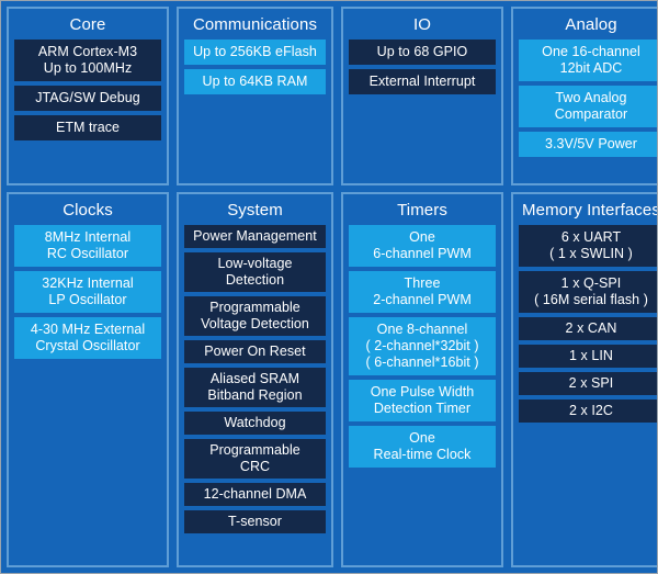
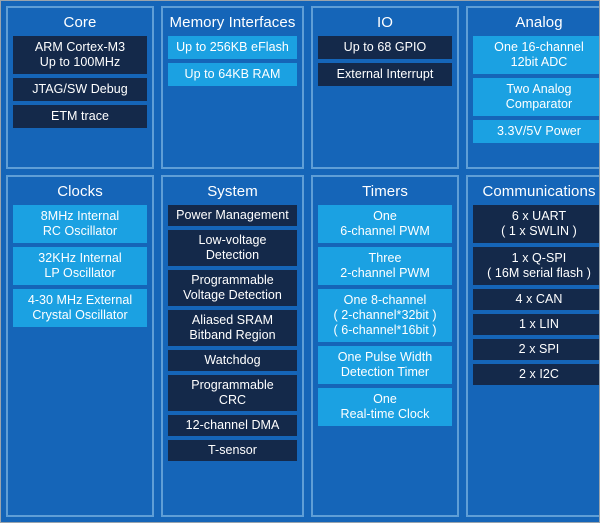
  Core
  ARM Cortex-M3
  Up to 100MHz
  JTAG/SW Debug
  ETM trace
- Communications
+ Memory Interfaces
  Up to 256KB eFlash
  Up to 64KB RAM
  IO
  Up to 68 GPIO
  External Interrupt
  Analog
  One 16-channel
  12bit ADC
  Two Analog
  Comparator
  3.3V/5V Power
  Clocks
  8MHz Internal
  RC Oscillator
  32KHz Internal
  LP Oscillator
  4-30 MHz External
  Crystal Oscillator
  System
  Power Management
  Low-voltage
  Detection
  Programmable
  Voltage Detection
- Power On Reset
  Aliased SRAM
  Bitband Region
  Watchdog
  Programmable
  CRC
  12-channel DMA
  T-sensor
  Timers
  One
  6-channel PWM
  Three
  2-channel PWM
  One 8-channel
  ( 2-channel*32bit )
  ( 6-channel*16bit )
  One Pulse Width
  Detection Timer
  One
  Real-time Clock
- Memory Interfaces
+ Communications
  6 x UART
  ( 1 x SWLIN )
  1 x Q-SPI
  ( 16M serial flash )
- 2 x CAN
+ 4 x CAN
  1 x LIN
  2 x SPI
  2 x I2C
